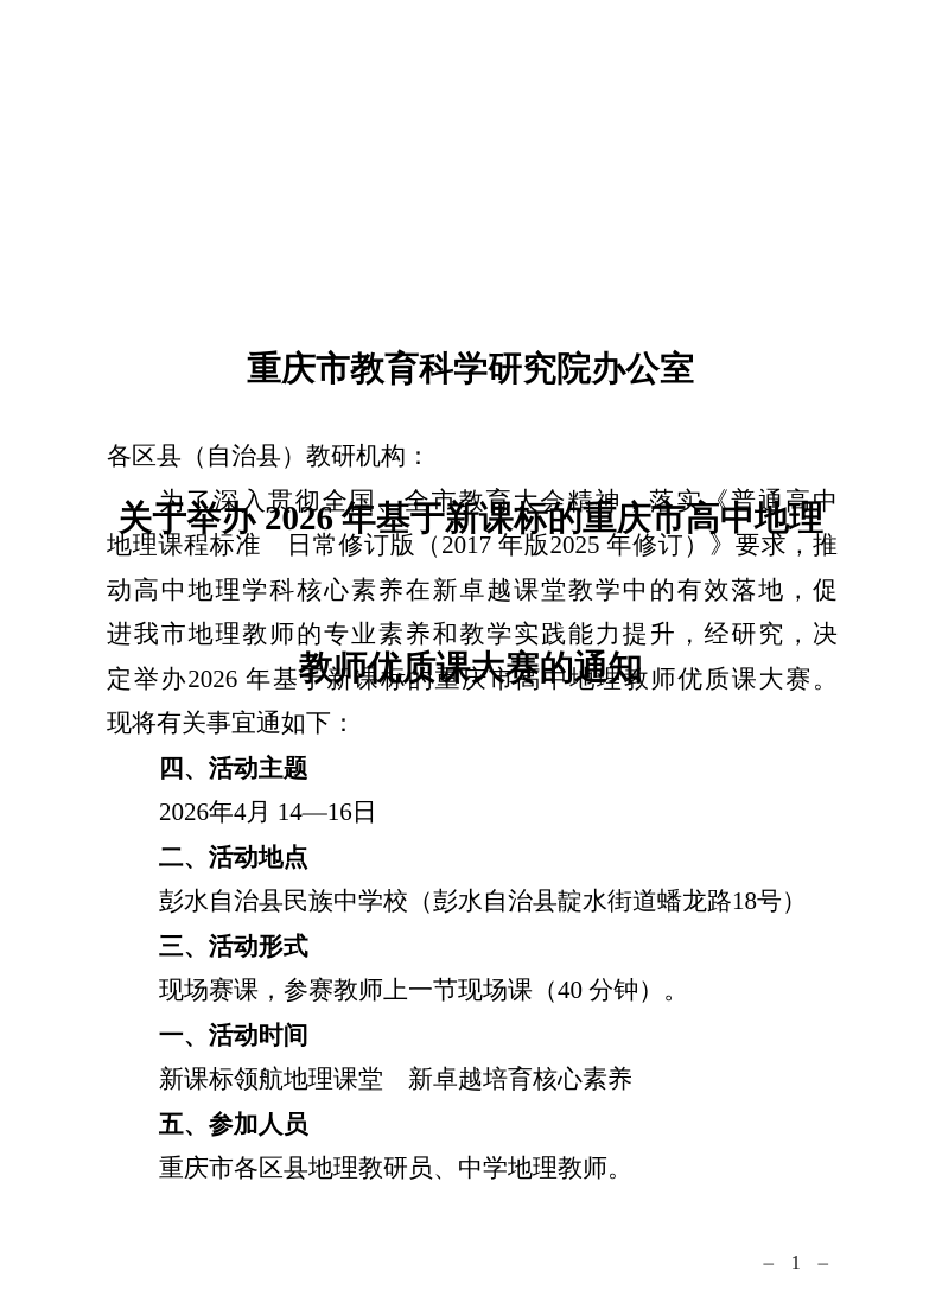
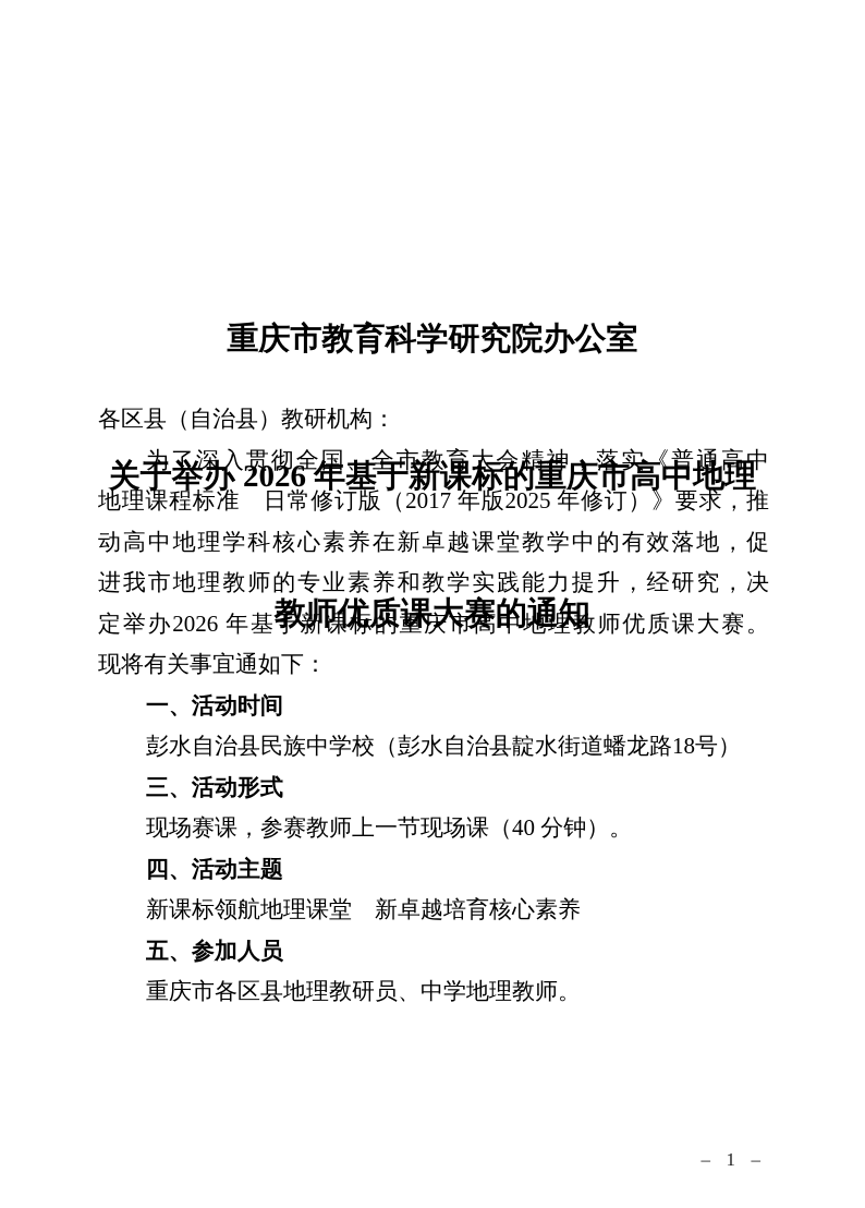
  重庆市教育科学研究院办公室
  关于举办 2026 年基于新课标的重庆市高中地理
  教师优质课大赛的通知
  各区县（自治县）教研机构：
  为了深入贯彻全国、全市教育大会精神，落实《普通高中
  地理课程标准 日常修订版（2017 年版2025 年修订）》要求，推
  动高中地理学科核心素养在新卓越课堂教学中的有效落地，促
  进我市地理教师的专业素养和教学实践能力提升，经研究，决
  定举办2026 年基于新课标的重庆市高中地理教师优质课大赛。
  现将有关事宜通如下：
- 四、活动主题
+ 一、活动时间
- 2026年4月 14—16日
- 二、活动地点
  彭水自治县民族中学校（彭水自治县靛水街道蟠龙路18号）
  三、活动形式
  现场赛课，参赛教师上一节现场课（40 分钟）。
- 一、活动时间
+ 四、活动主题
  新课标领航地理课堂 新卓越培育核心素养
  五、参加人员
  重庆市各区县地理教研员、中学地理教师。
  – 1 –
